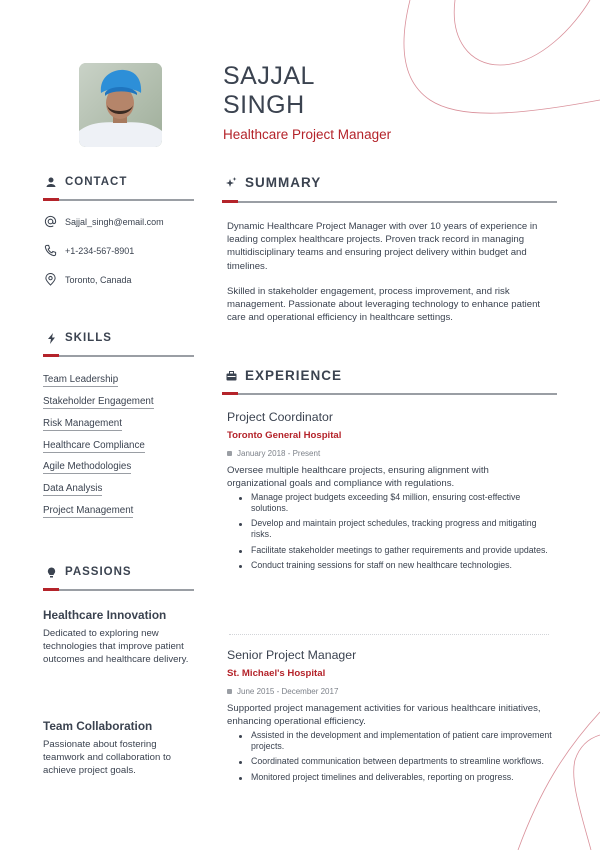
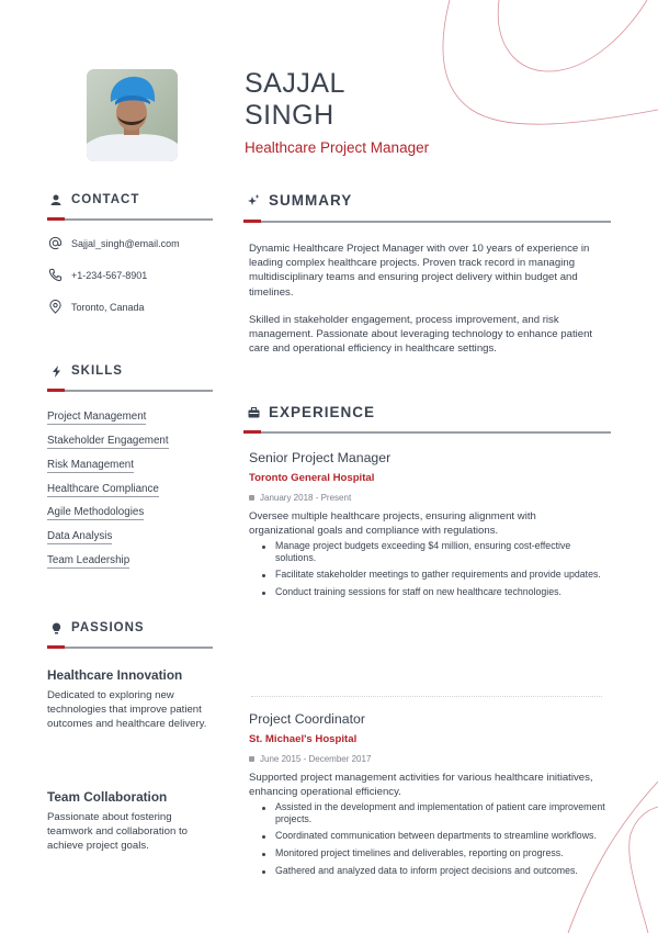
  SAJJAL
  SINGH
  Healthcare Project Manager
  CONTACT
  Sajjal_singh@email.com
  +1-234-567-8901
  Toronto, Canada
  SKILLS
- Team Leadership
+ Project Management
  Stakeholder Engagement
  Risk Management
  Healthcare Compliance
  Agile Methodologies
  Data Analysis
- Project Management
+ Team Leadership
  PASSIONS
  Healthcare Innovation
  Dedicated to exploring new technologies that improve patient outcomes and healthcare delivery.
  Team Collaboration
  Passionate about fostering teamwork and collaboration to achieve project goals.
  SUMMARY
  Dynamic Healthcare Project Manager with over 10 years of experience in leading complex healthcare projects. Proven track record in managing multidisciplinary teams and ensuring project delivery within budget and timelines.
  Skilled in stakeholder engagement, process improvement, and risk management. Passionate about leveraging technology to enhance patient care and operational efficiency in healthcare settings.
  EXPERIENCE
- Project Coordinator
+ Senior Project Manager
  Toronto General Hospital
  January 2018 - Present
  Oversee multiple healthcare projects, ensuring alignment with organizational goals and compliance with regulations.
  Manage project budgets exceeding $4 million, ensuring cost-effective solutions.
- Develop and maintain project schedules, tracking progress and mitigating risks.
  Facilitate stakeholder meetings to gather requirements and provide updates.
  Conduct training sessions for staff on new healthcare technologies.
- Senior Project Manager
+ Project Coordinator
  St. Michael's Hospital
  June 2015 - December 2017
  Supported project management activities for various healthcare initiatives, enhancing operational efficiency.
  Assisted in the development and implementation of patient care improvement projects.
  Coordinated communication between departments to streamline workflows.
  Monitored project timelines and deliverables, reporting on progress.
+ Gathered and analyzed data to inform project decisions and outcomes.
